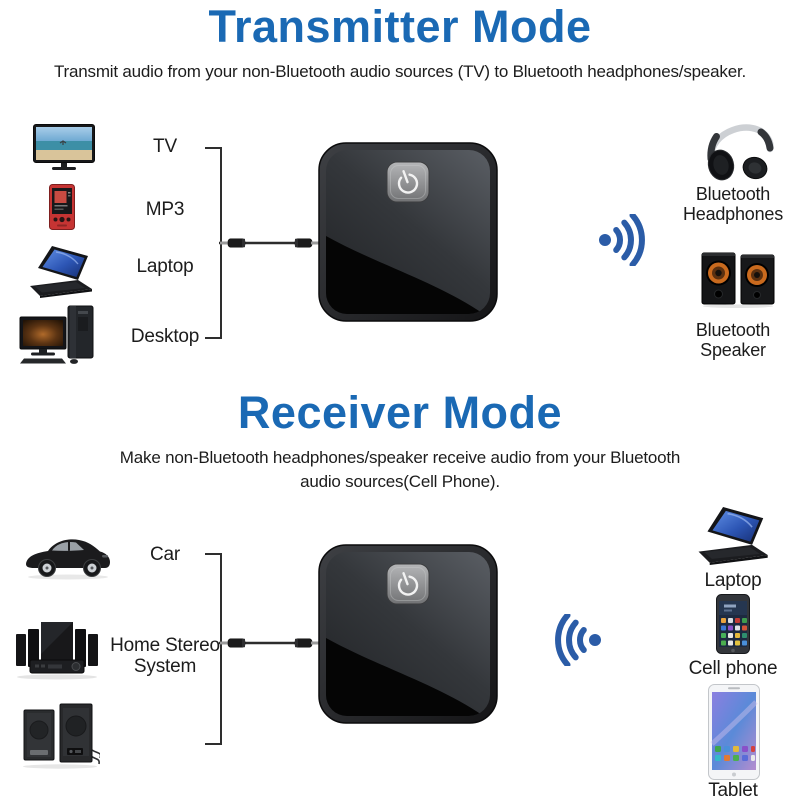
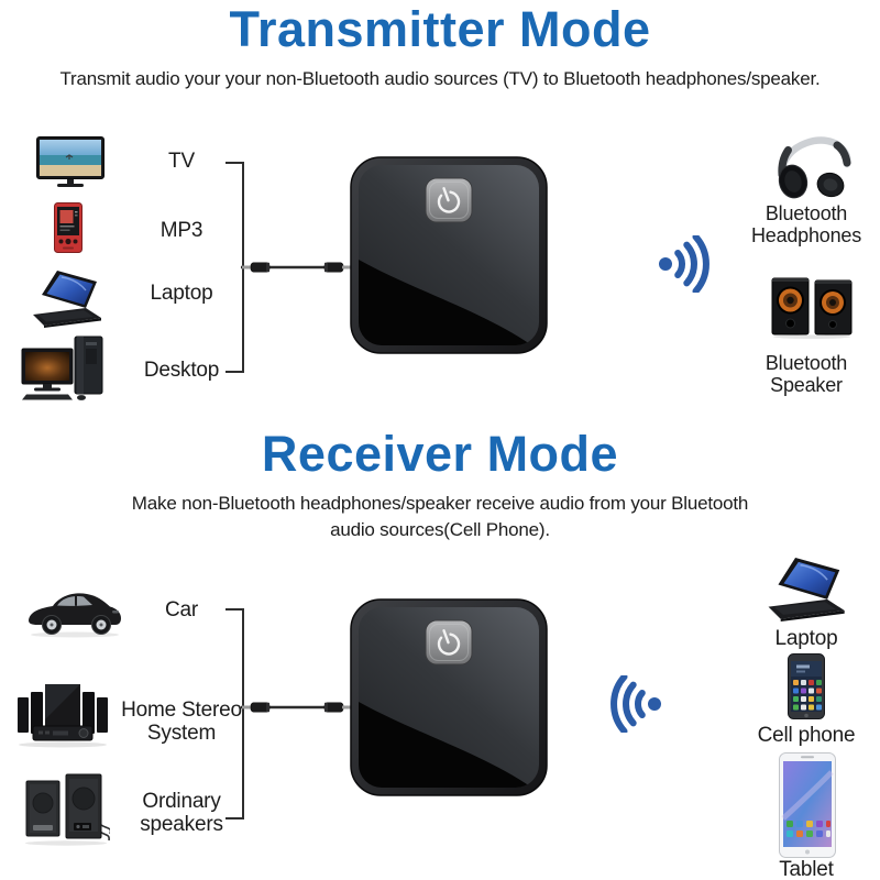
  Transmitter Mode
- Transmit audio from your non-Bluetooth audio sources (TV) to Bluetooth headphones/speaker.
+ Transmit audio your your non-Bluetooth audio sources (TV) to Bluetooth headphones/speaker.
  TV
  MP3
  Laptop
  Desktop
  Bluetooth
  Headphones
  Bluetooth
  Speaker
  Receiver Mode
  Make non-Bluetooth headphones/speaker receive audio from your Bluetooth
  audio sources(Cell Phone).
  Car
  Home Stereo
  System
+ Ordinary
+ speakers
  Laptop
  Cell phone
  Tablet
